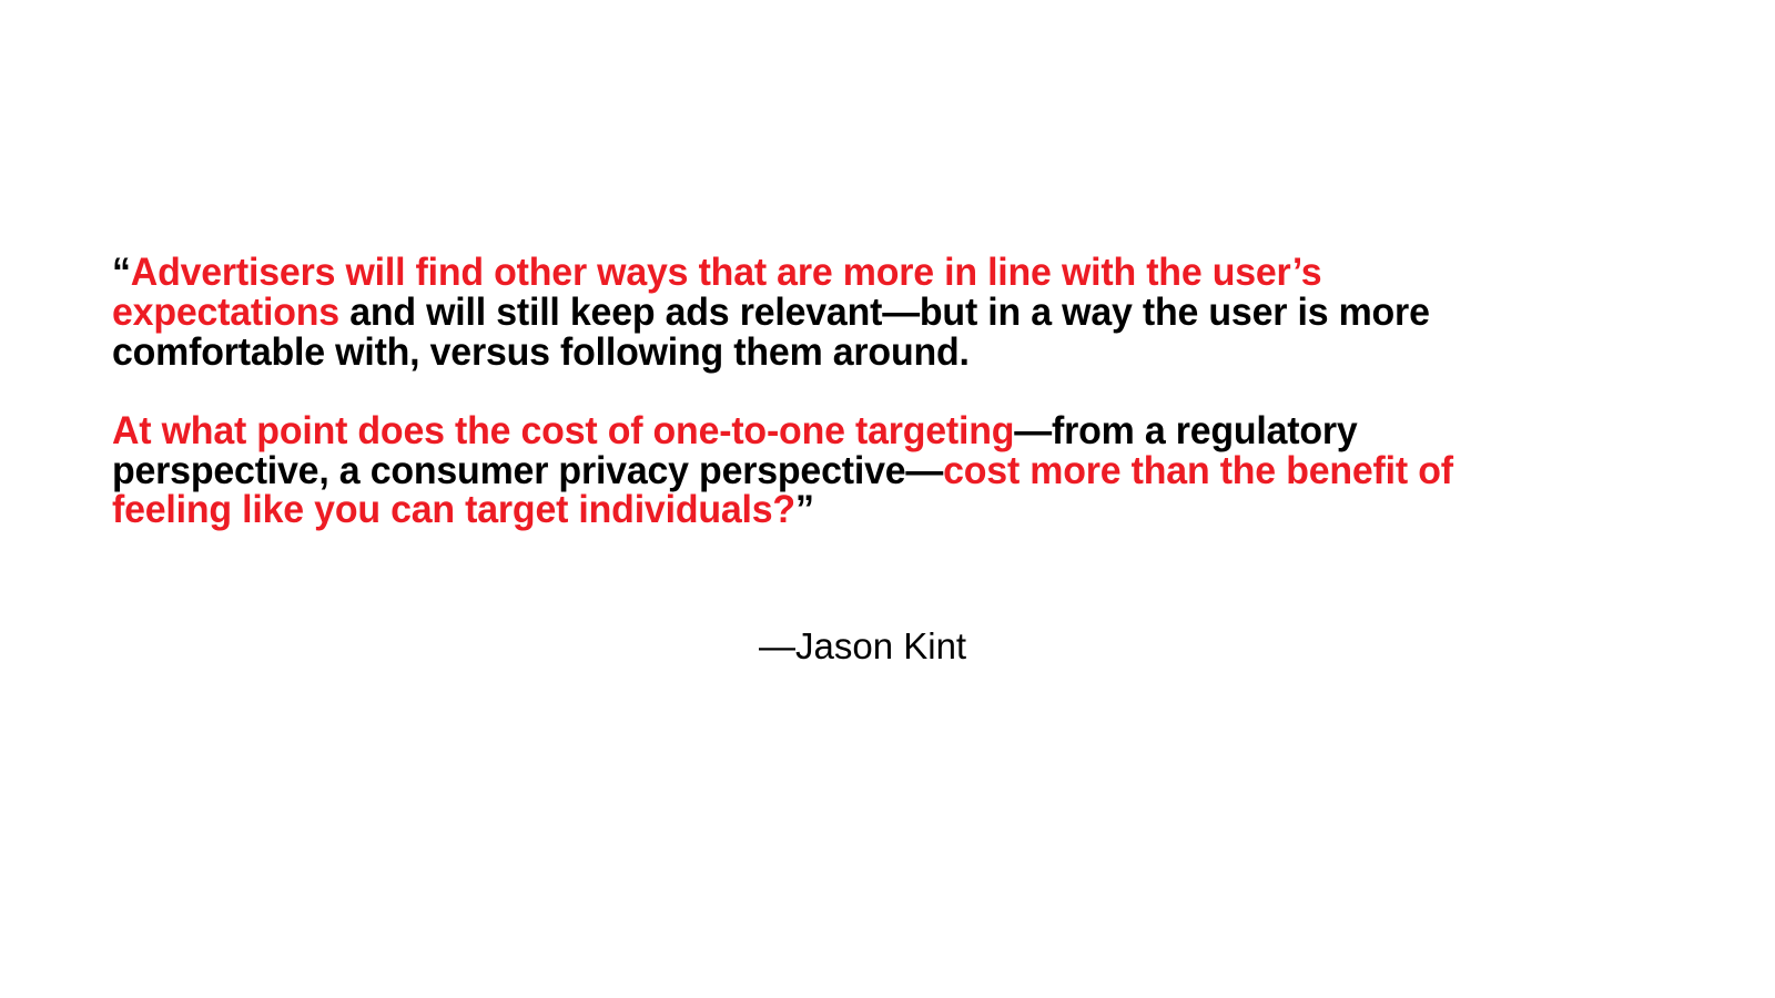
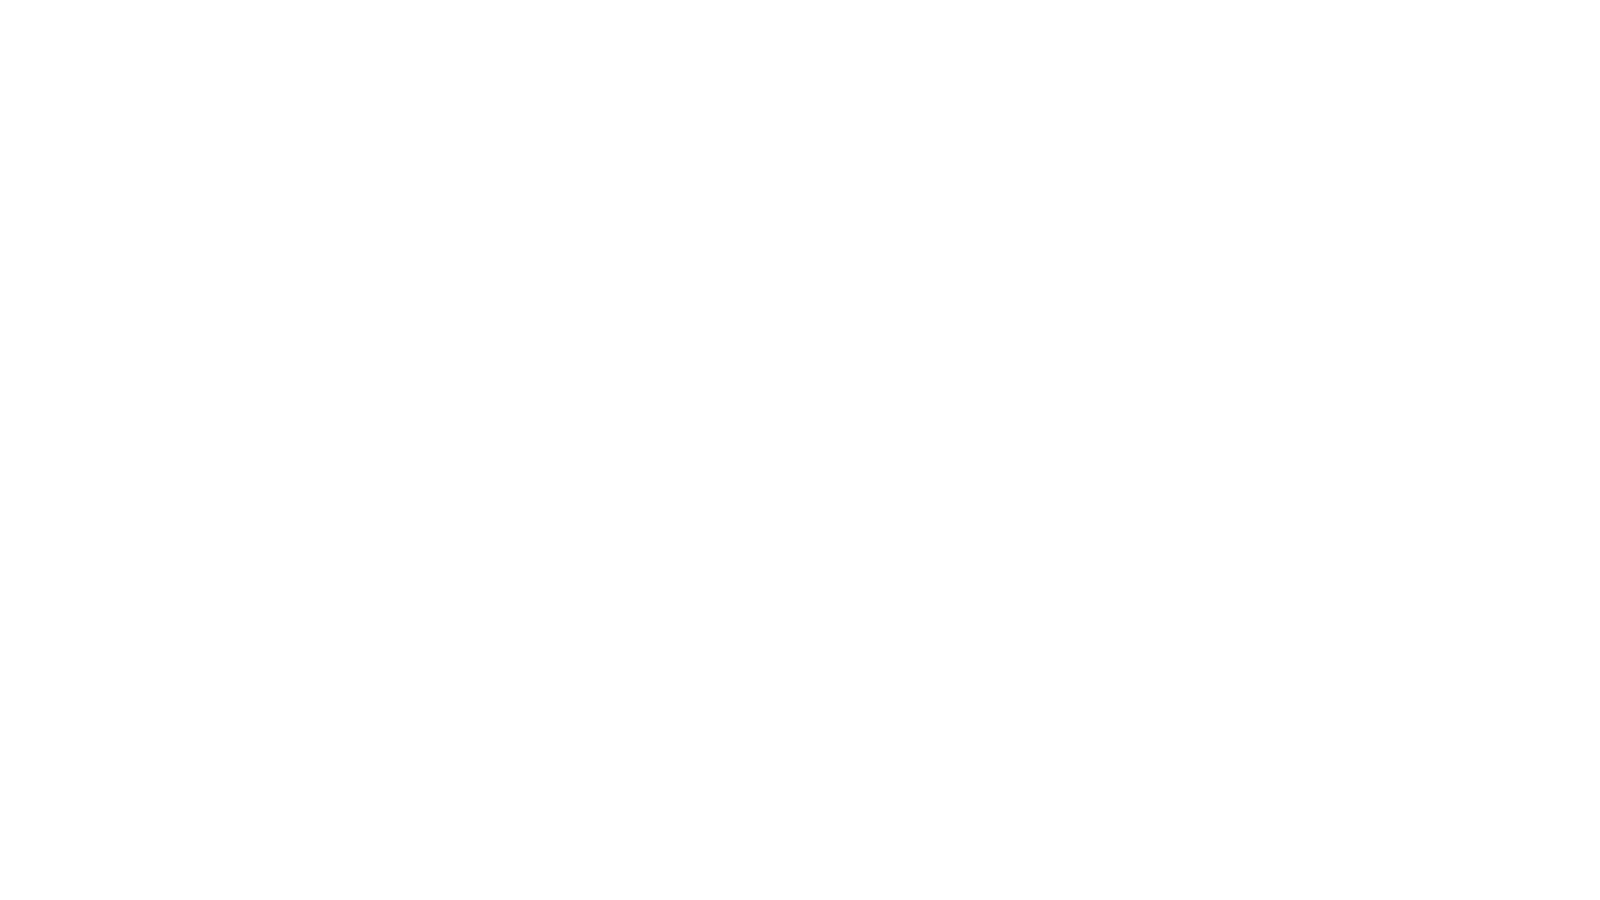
- “Advertisers will find other ways that are more in line with the user’s expectations and will still keep ads relevant—but in a way the user is more comfortable with, versus following them around.
- At what point does the cost of one-to-one targeting—from a regulatory perspective, a consumer privacy perspective—cost more than the benefit of feeling like you can target individuals?”
- —Jason Kint
